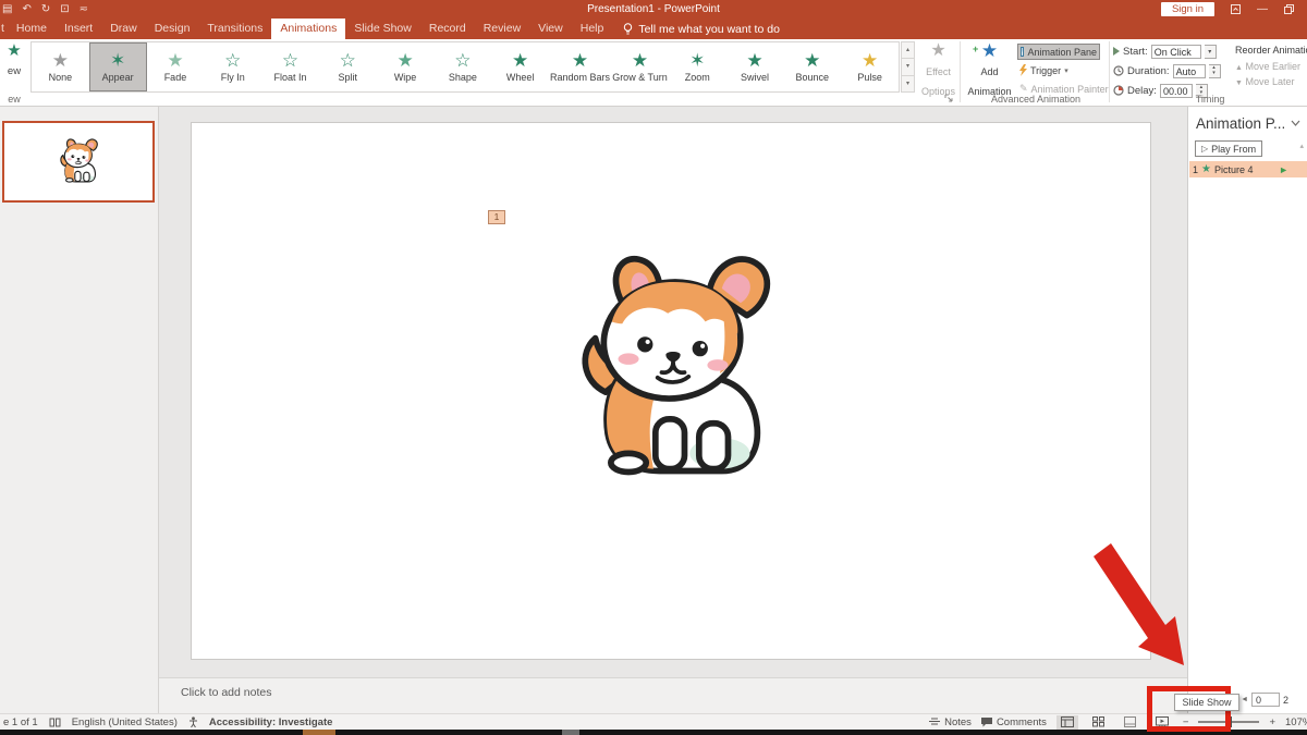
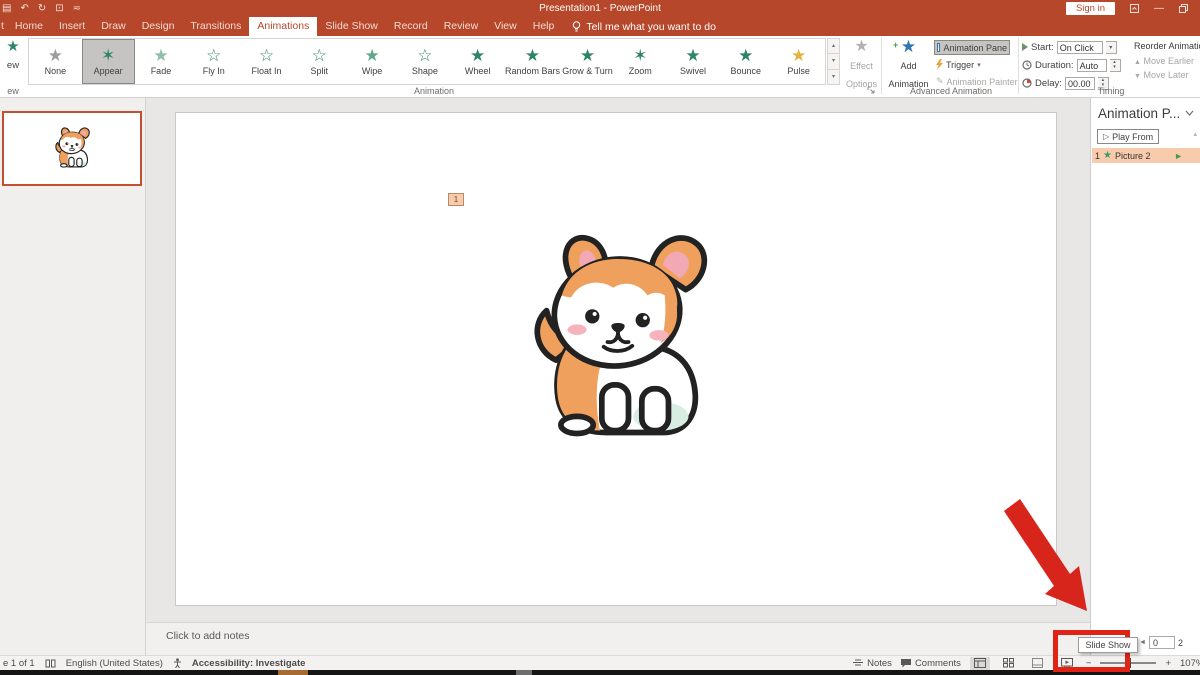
  ▤
  ↶
  ↻
  ⊡
  ≂
  Presentation1 - PowerPoint
  Sign in
  —
  t
  Home
  Insert
  Draw
  Design
  Transitions
  Animations
  Slide Show
  Record
  Review
  View
  Help
  Tell me what you want to do
  ★
  ew
  ★
  None
  ✶
  Appear
  ★
  Fade
  ☆
  Fly In
  ☆
  Float In
  ☆
  Split
  ★
  Wipe
  ☆
  Shape
  ★
  Wheel
  ★
  Random Bars
  ★
  Grow & Turn
  ✶
  Zoom
  ★
  Swivel
  ★
  Bounce
  ★
  Pulse
  ★
  Effect Options
  ★
  +
  Add Animation
  Animation Pane
  Trigger
  ✎
  Animation Painter
  Start:
  On Click
  Duration:
  Auto
  Delay:
  00.00
  Reorder Animati
  Move Earlier
  Move Later
  ew
+ Animation
  Advanced Animation
  Timing
  1
  Click to add notes
  Animation P...
  ▷
  Play From
  1
  ★
- Picture 4
+ Picture 2
  ►
  0
  2
  e 1 of 1
  English (United States)
  Accessibility: Investigate
  Notes
  Comments
  −
  +
  107
  Slide Show
